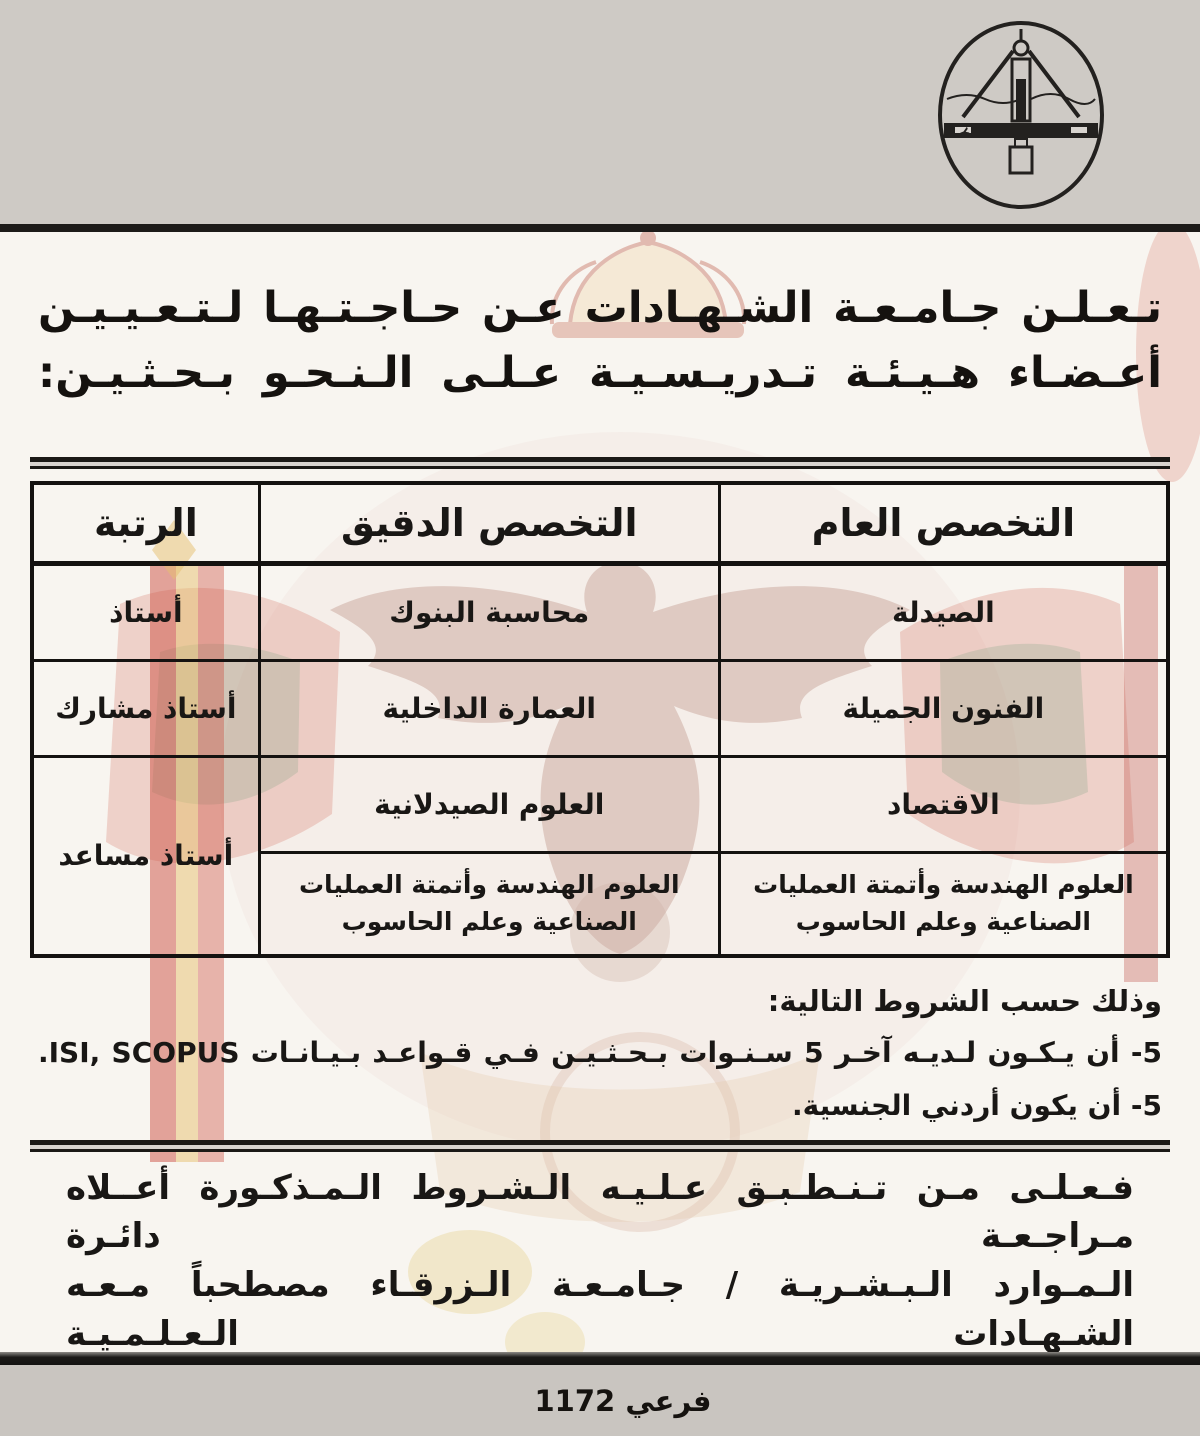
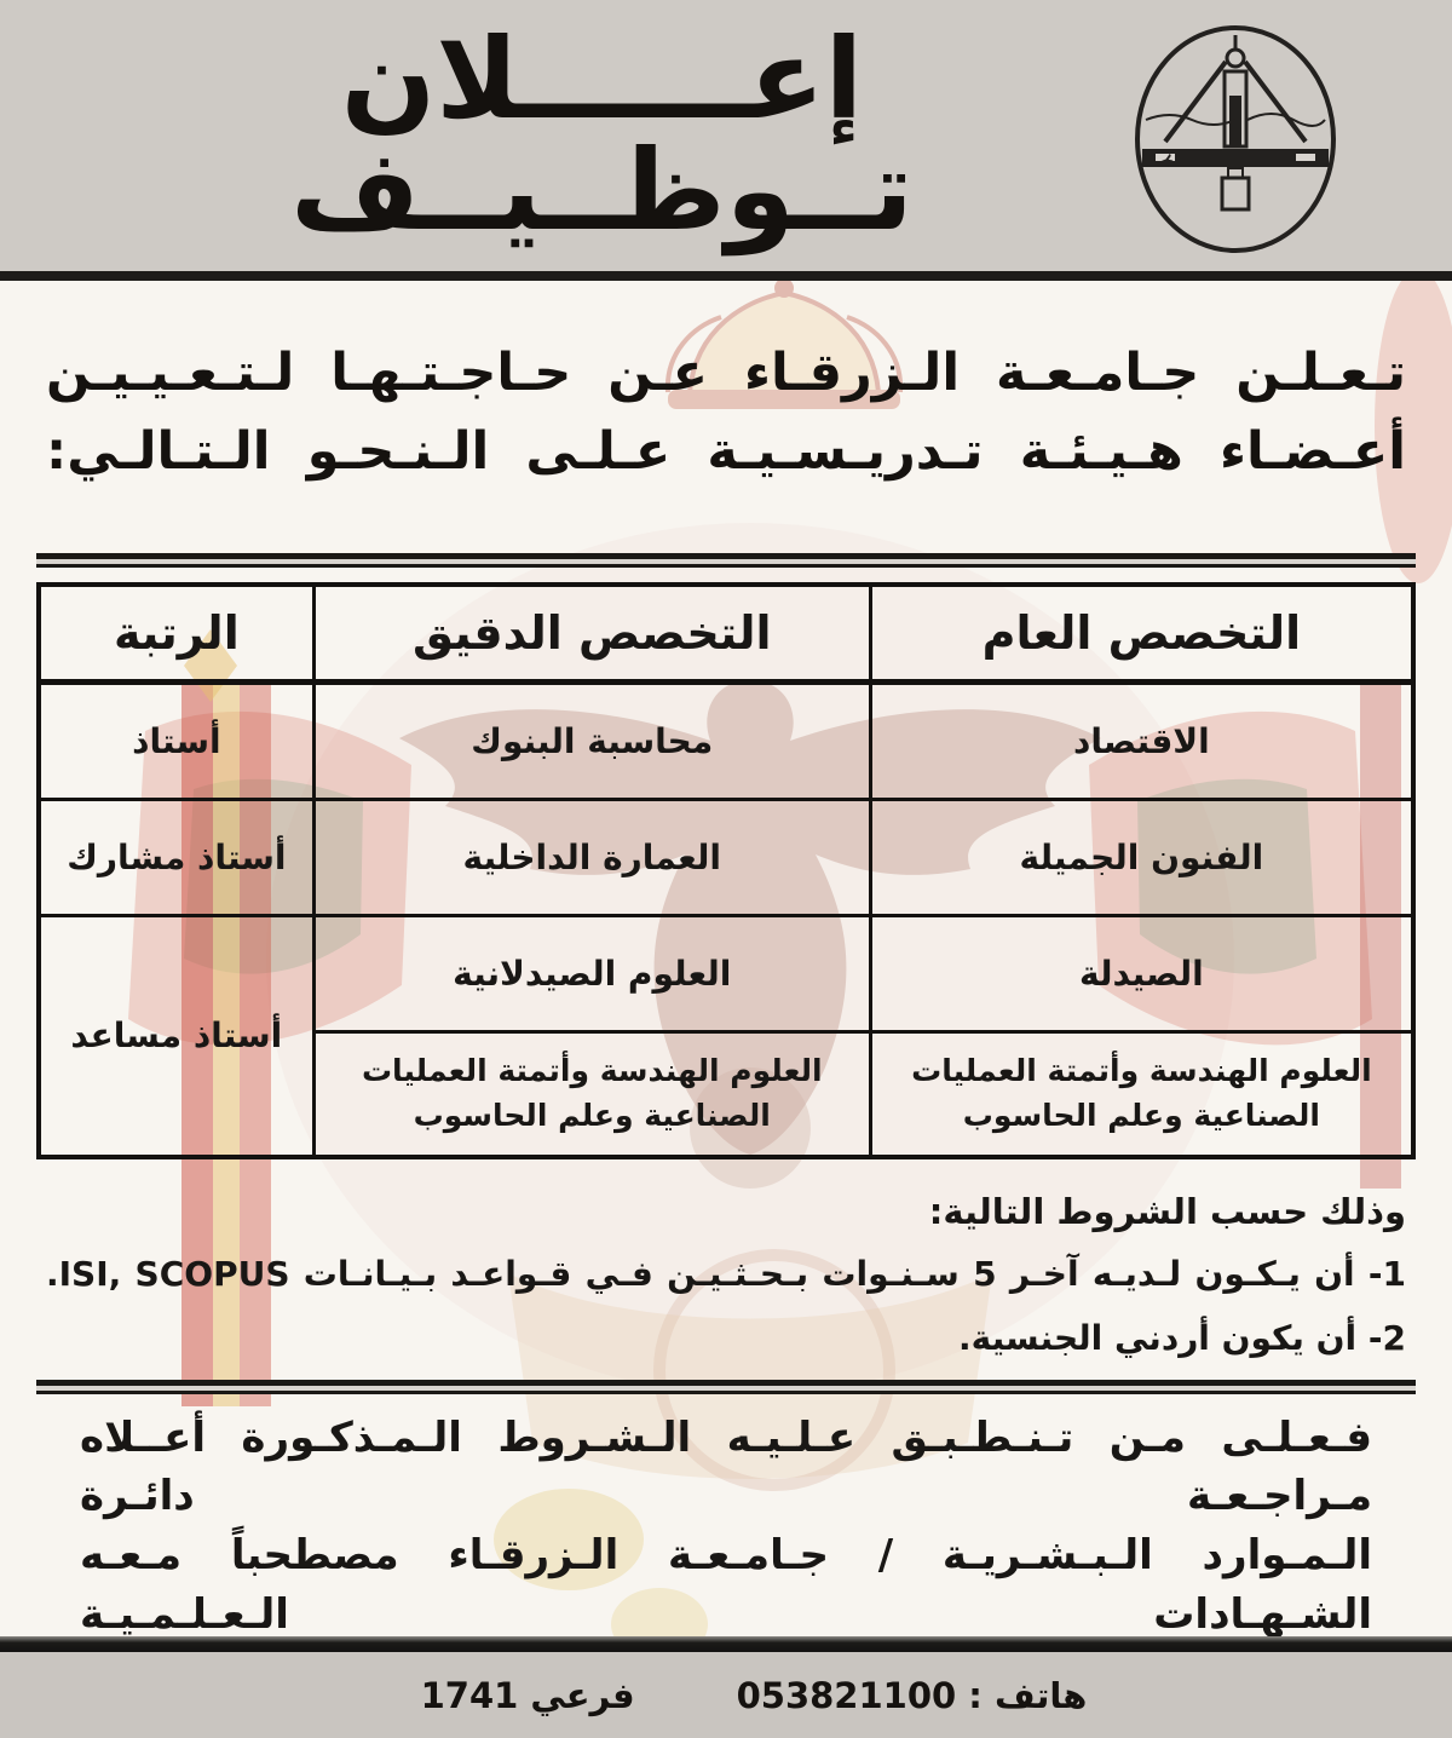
+ إعــــــلان تــوظــيــف
- تـعـلـن جـامـعـة الشـهـادات عـن حـاجـتـهـا لـتـعـيـيـن
+ تـعـلـن جـامـعـة الـزرقـاء عـن حـاجـتـهـا لـتـعـيـيـن
- أعـضـاء هـيـئـة تـدريـسـيـة عـلـى الـنـحـو بـحـثـيـن:
+ أعـضـاء هـيـئـة تـدريـسـيـة عـلـى الـنـحـو الـتـالـي:
  التخصص العام	التخصص الدقيق	الرتبة
- الصيدلة	محاسبة البنوك	أستاذ
+ الاقتصاد	محاسبة البنوك	أستاذ
  الفنون الجميلة	العمارة الداخلية	أستاذ مشارك
- الاقتصاد	العلوم الصيدلانية	أستاذ مساعد
+ الصيدلة	العلوم الصيدلانية	أستاذ مساعد
  العلوم الهندسة وأتمتة العمليات الصناعية وعلم الحاسوب	العلوم الهندسة وأتمتة العمليات الصناعية وعلم الحاسوب
  وذلك حسب الشروط التالية:
- 5- أن يـكـون لـديـه آخـر 5 سـنـوات بـحـثـيـن فـي قـواعـد بـيـانـات ISI, SCOPUS.
+ 1- أن يـكـون لـديـه آخـر 5 سـنـوات بـحـثـيـن فـي قـواعـد بـيـانـات ISI, SCOPUS.
- 5- أن يكون أردني الجنسية.
+ 2- أن يكون أردني الجنسية.
  فـعـلـى مـن تـنـطـبـق عـلـيـه الـشـروط الـمـذكـورة أعــلاه مـراجـعـة دائـرة
  الـمـوارد الـبـشـريـة / جـامـعـة الـزرقـاء مصطحباً مـعـه الشـهـادات الـعـلـمـيـة
+ هاتف : 053821100
- فرعي 1172
+ فرعي 1741
